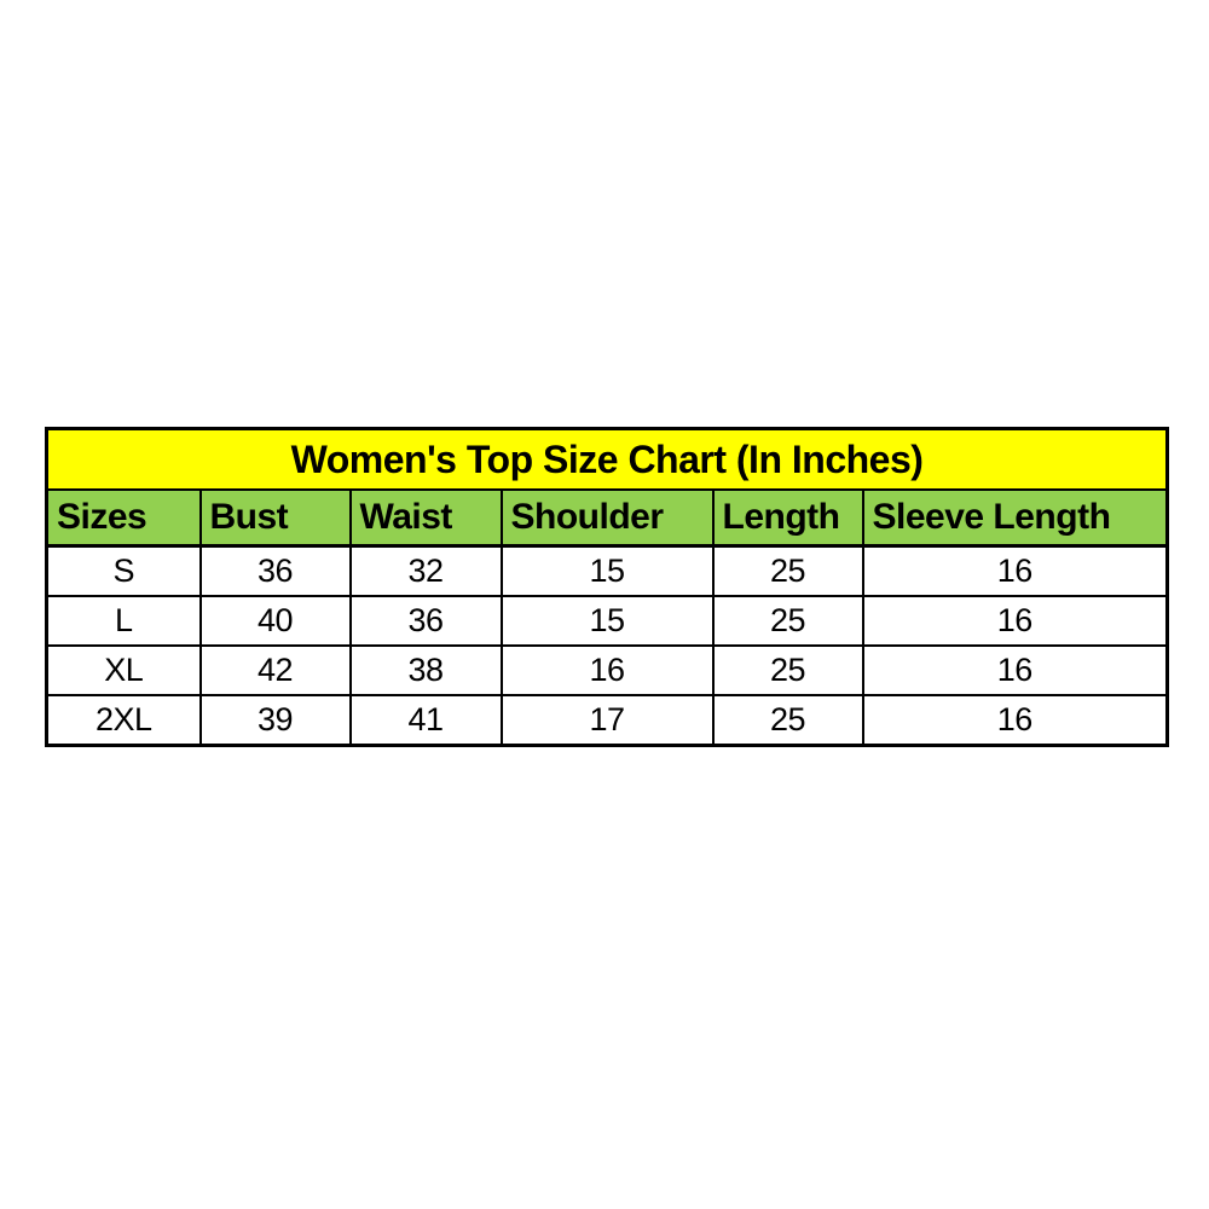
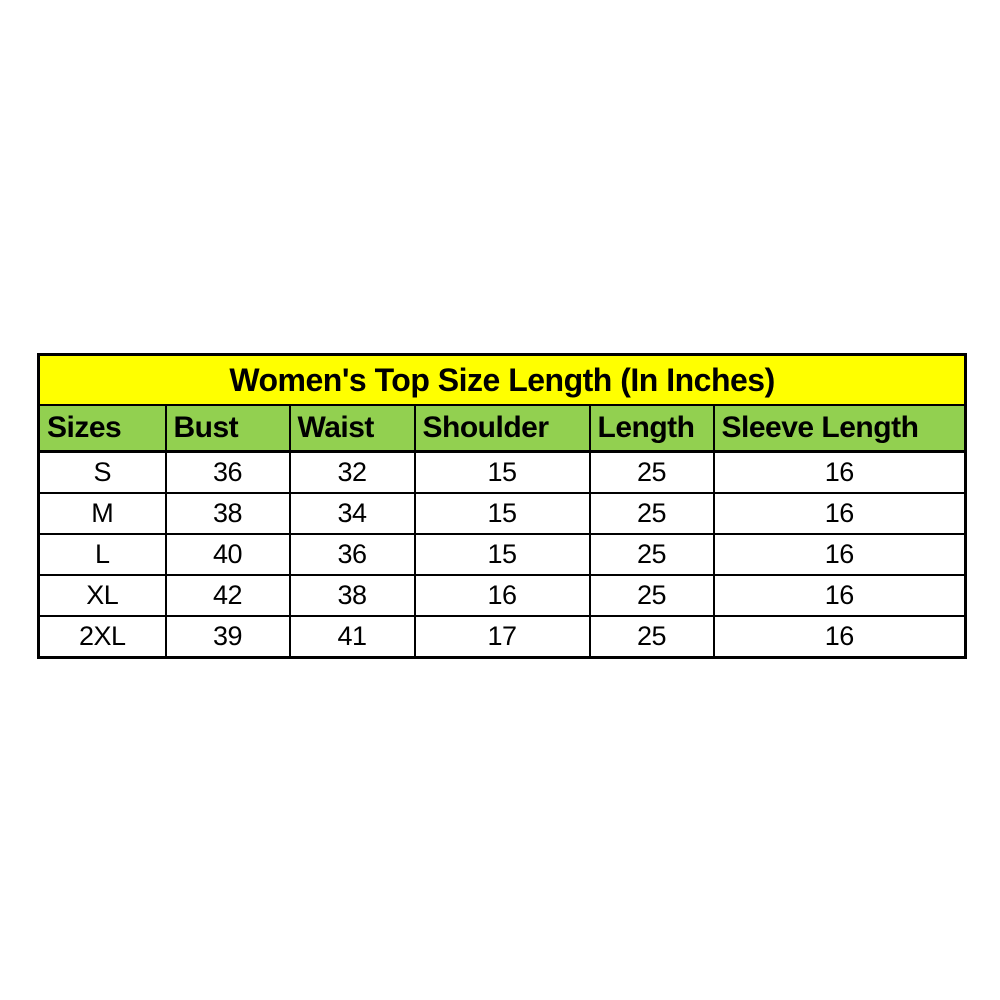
- Women's Top Size Chart (In Inches)
+ Women's Top Size Length (In Inches)
  Sizes	Bust	Waist	Shoulder	Length	Sleeve Length
  S	36	32	15	25	16
+ M	38	34	15	25	16
  L	40	36	15	25	16
  XL	42	38	16	25	16
  2XL	39	41	17	25	16
